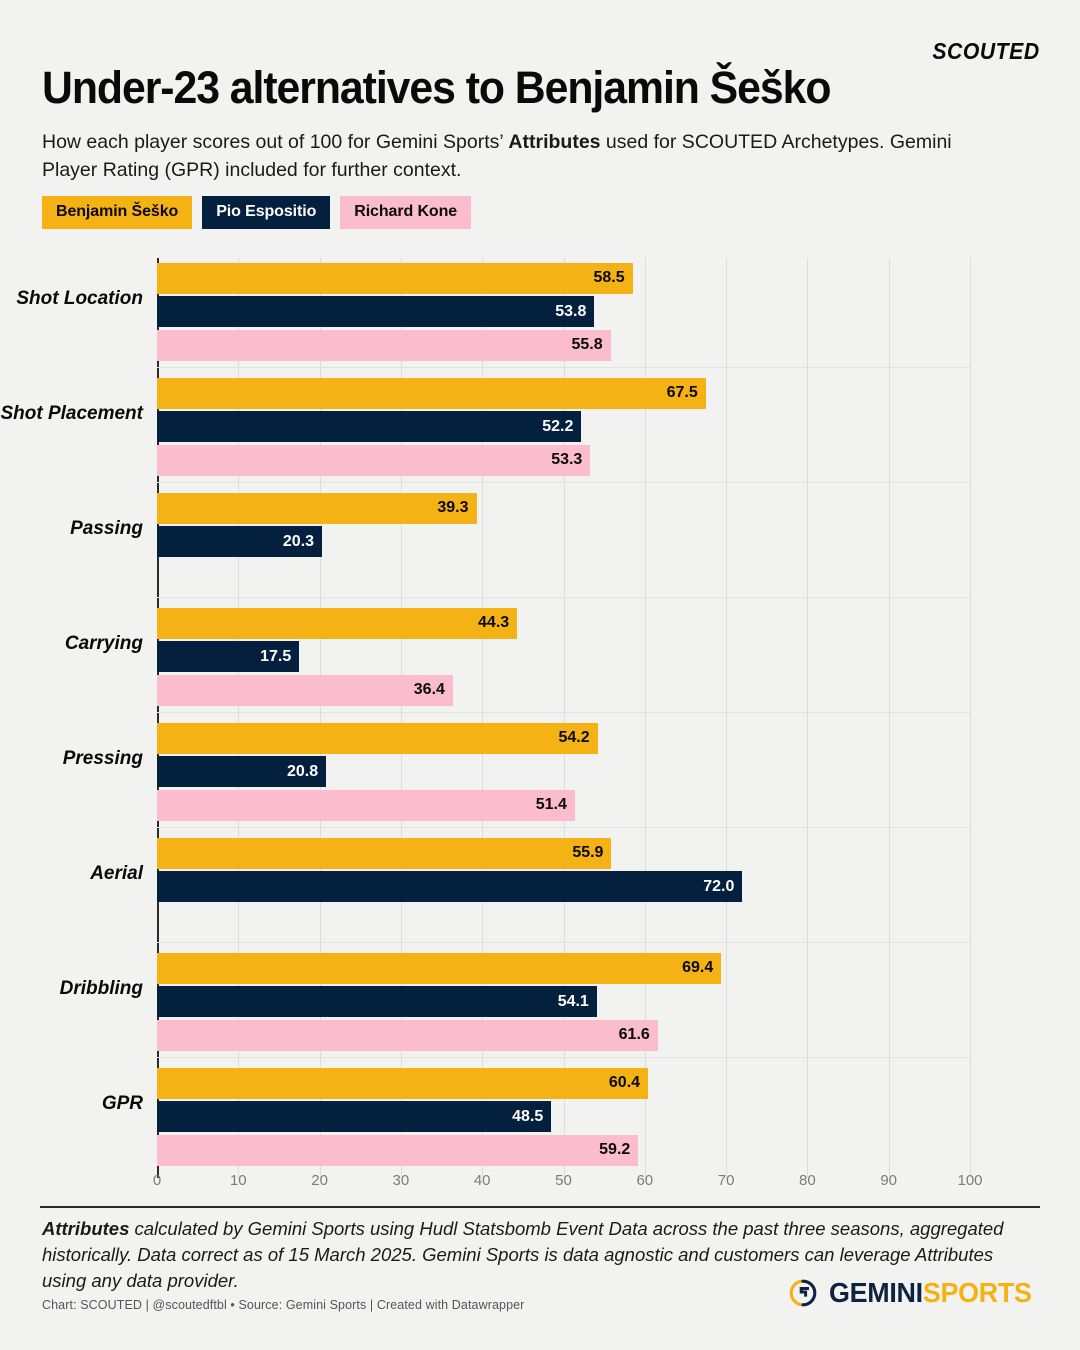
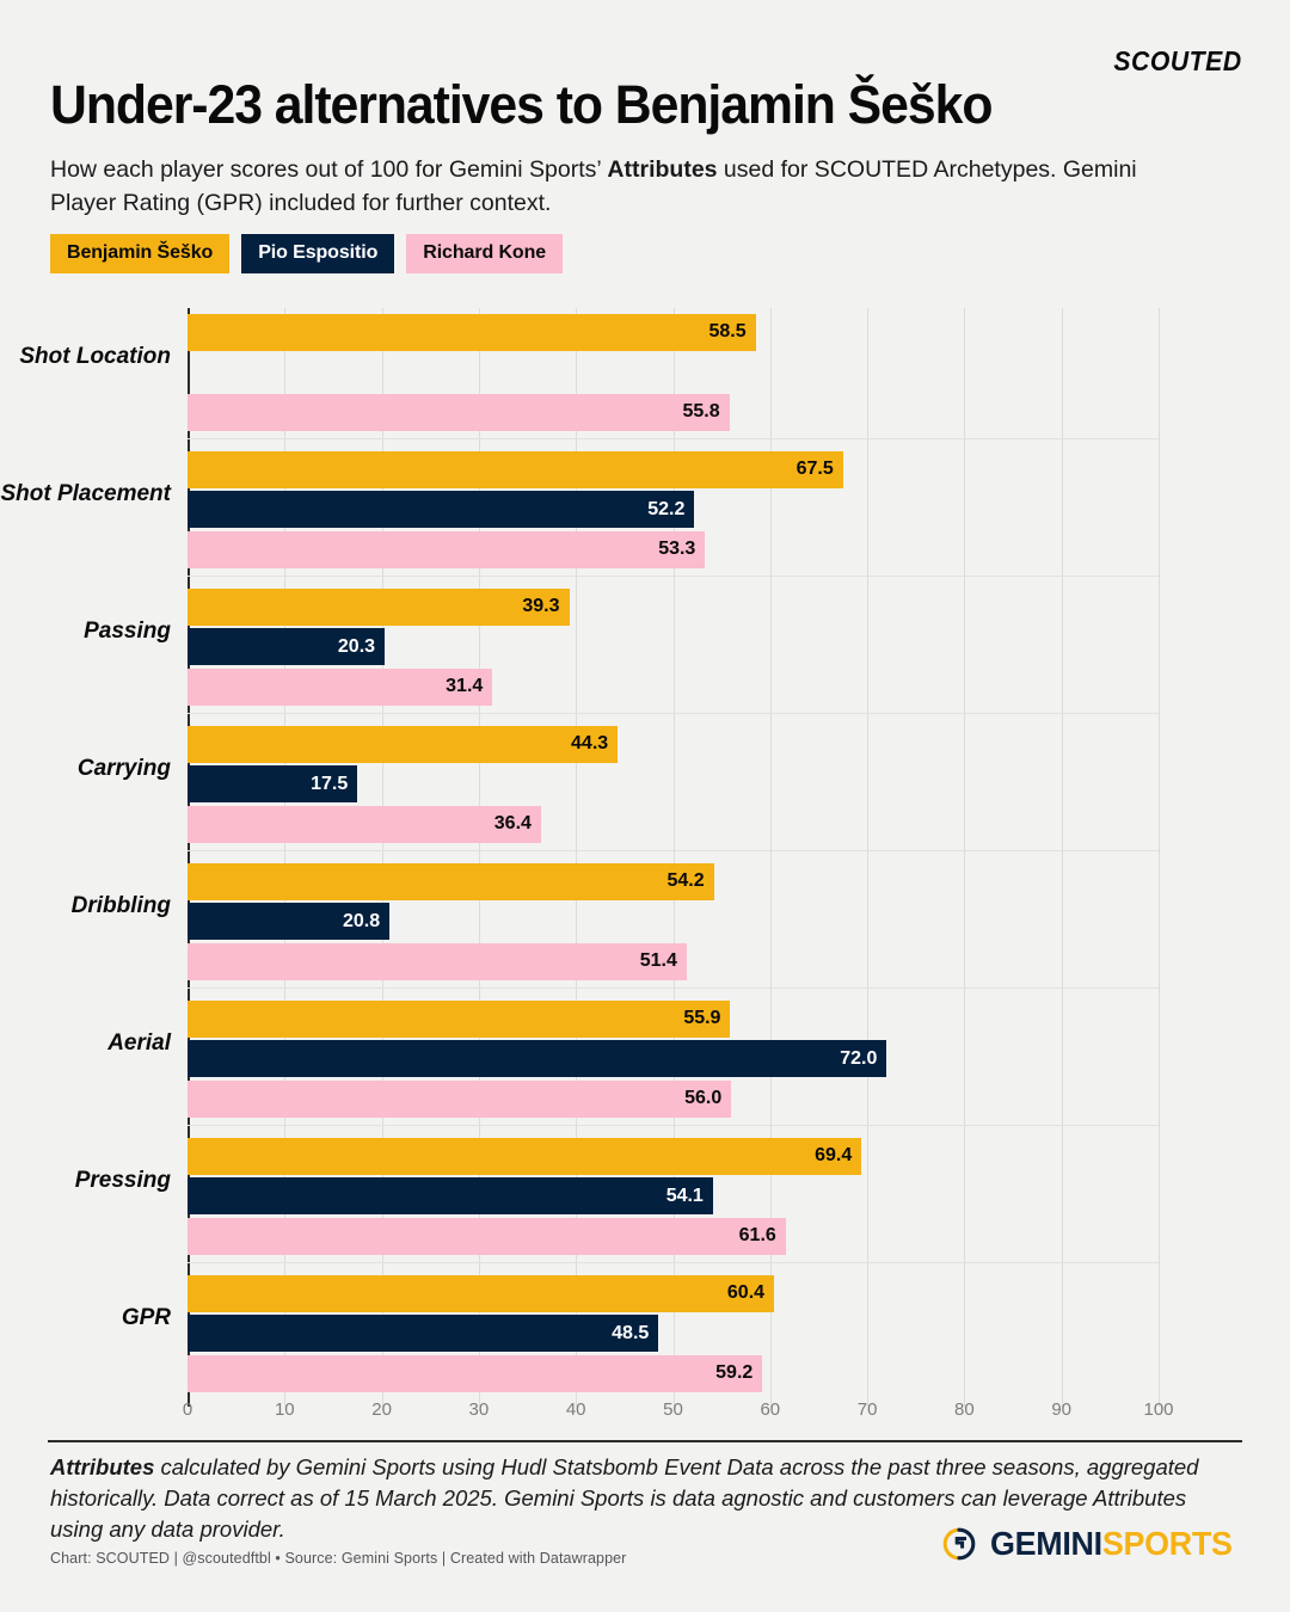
  SCOUTED
  Under-23 alternatives to Benjamin Šeško
  How each player scores out of 100 for Gemini Sports’ Attributes used for SCOUTED Archetypes. Gemini Player Rating (GPR) included for further context.
  Benjamin Šeško
  Pio Espositio
  Richard Kone
  Shot Location
  58.5
- 53.8
  55.8
  Shot Placement
  67.5
  52.2
  53.3
  Passing
  39.3
  20.3
+ 31.4
  Carrying
  44.3
  17.5
  36.4
- Pressing
+ Dribbling
  54.2
  20.8
  51.4
  Aerial
  55.9
  72.0
+ 56.0
- Dribbling
+ Pressing
  69.4
  54.1
  61.6
  GPR
  60.4
  48.5
  59.2
  0
  10
  20
  30
  40
  50
  60
  70
  80
  90
  100
  Attributes calculated by Gemini Sports using Hudl Statsbomb Event Data across the past three seasons, aggregated historically. Data correct as of 15 March 2025. Gemini Sports is data agnostic and customers can leverage Attributes using any data provider.
  Chart: SCOUTED | @scoutedftbl • Source: Gemini Sports | Created with Datawrapper
  GEMINISPORTS
